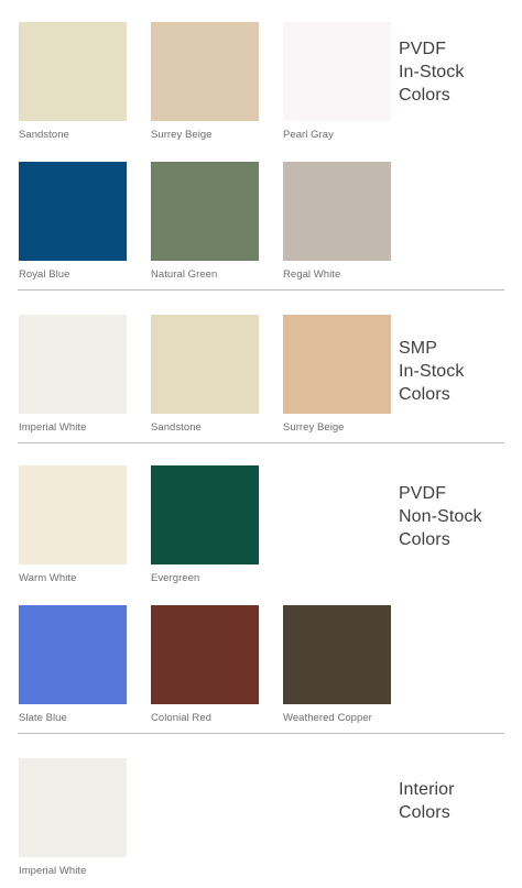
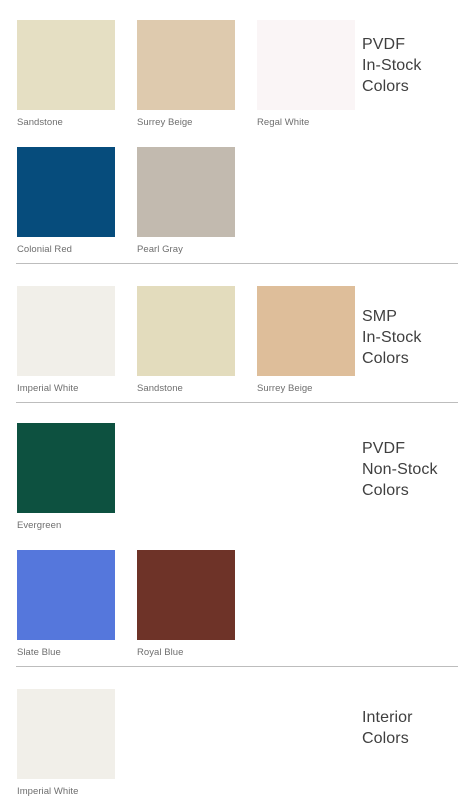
  PVDF
  In-Stock
  Colors
  Sandstone
  Surrey Beige
- Pearl Gray
+ Regal White
- Royal Blue
+ Colonial Red
- Natural Green
- Regal White
+ Pearl Gray
  SMP
  In-Stock
  Colors
  Imperial White
  Sandstone
  Surrey Beige
  PVDF
  Non-Stock
  Colors
- Warm White
  Evergreen
  Slate Blue
- Colonial Red
+ Royal Blue
- Weathered Copper
  Interior
  Colors
  Imperial White
